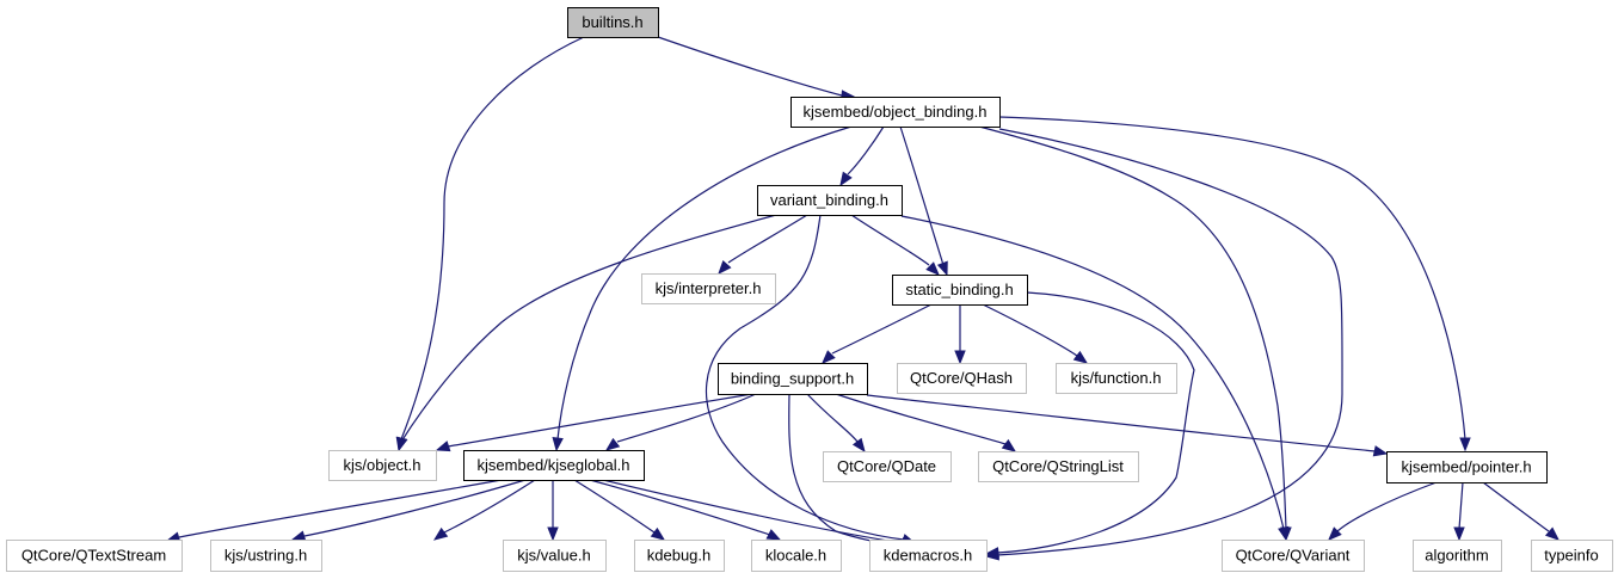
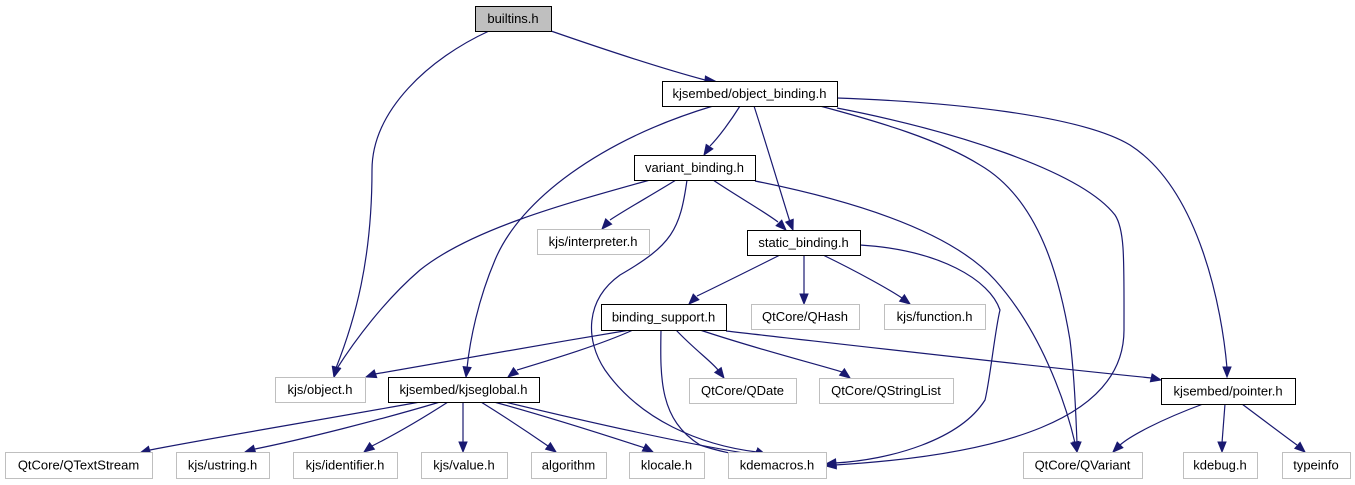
  builtins.h
  kjsembed/object_binding.h
  variant_binding.h
  kjs/interpreter.h
  static_binding.h
  binding_support.h
  QtCore/QHash
  kjs/function.h
  kjs/object.h
  kjsembed/kjseglobal.h
  QtCore/QDate
  QtCore/QStringList
  kjsembed/pointer.h
  QtCore/QTextStream
  kjs/ustring.h
+ kjs/identifier.h
  kjs/value.h
- kdebug.h
+ algorithm
  klocale.h
  kdemacros.h
  QtCore/QVariant
- algorithm
+ kdebug.h
  typeinfo
